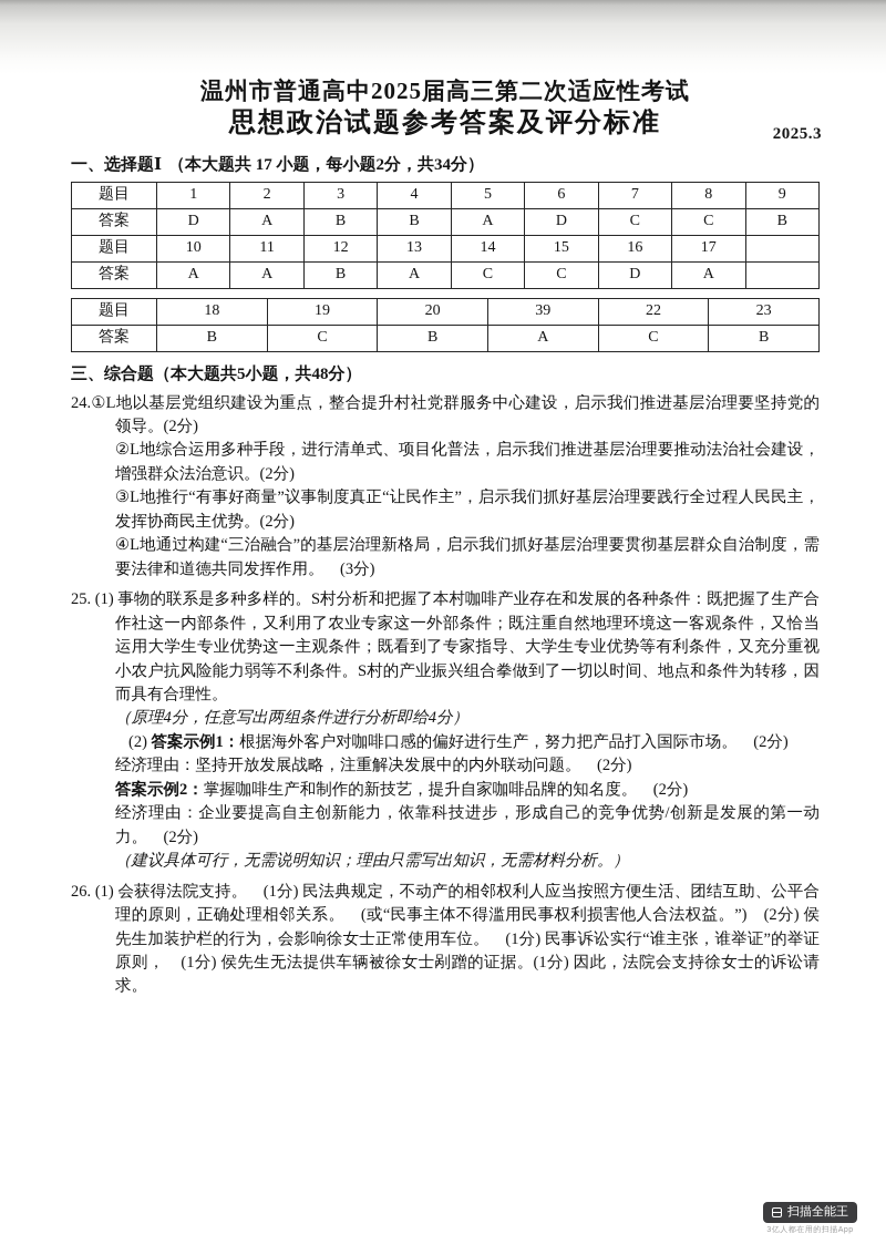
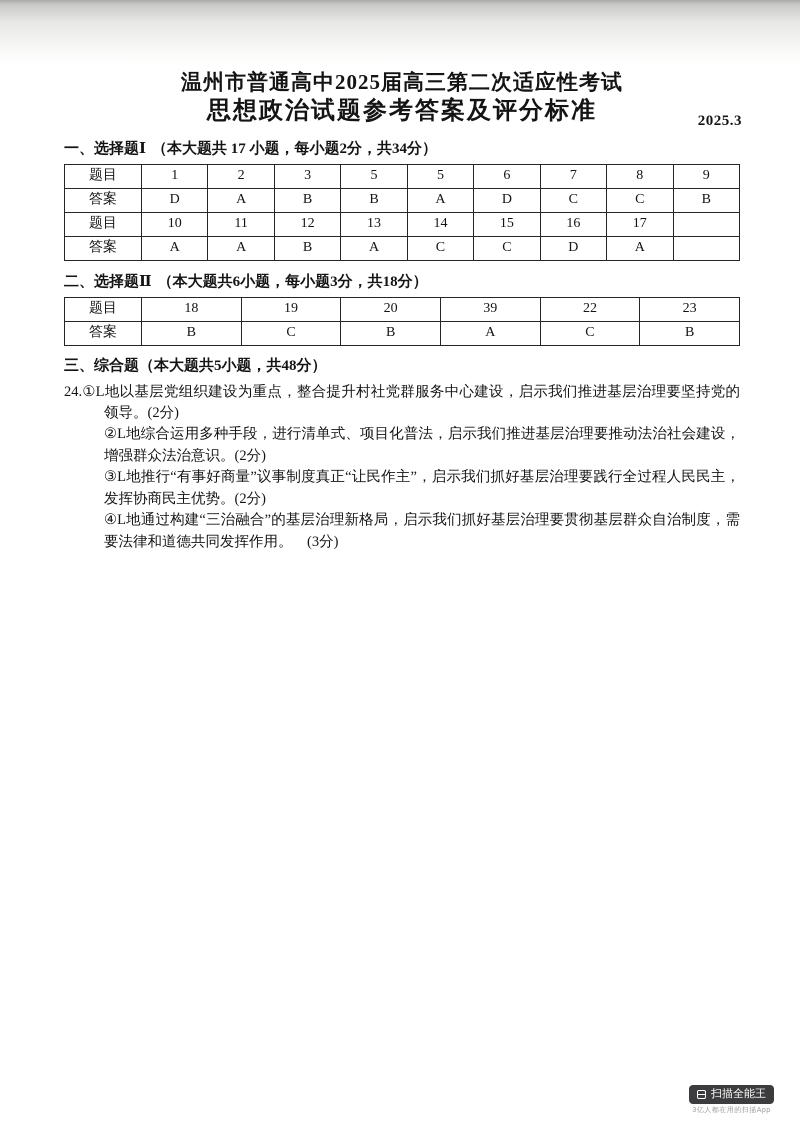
  温州市普通高中2025届高三第二次适应性考试
  思想政治试题参考答案及评分标准
  2025.3
  一、选择题Ⅰ （本大题共 17 小题，每小题2分，共34分）
- 题目	1	2	3	4	5	6	7	8	9
+ 题目	1	2	3	5	5	6	7	8	9
  答案	D	A	B	B	A	D	C	C	B
  题目	10	11	12	13	14	15	16	17
  答案	A	A	B	A	C	C	D	A
+ 二、选择题Ⅱ （本大题共6小题，每小题3分，共18分）
  题目	18	19	20	39	22	23
  答案	B	C	B	A	C	B
  三、综合题（本大题共5小题，共48分）
  24.①L地以基层党组织建设为重点，整合提升村社党群服务中心建设，启示我们推进基层治理要坚持党的领导。(2分)
  ②L地综合运用多种手段，进行清单式、项目化普法，启示我们推进基层治理要推动法治社会建设，增强群众法治意识。(2分)
  ③L地推行“有事好商量”议事制度真正“让民作主”，启示我们抓好基层治理要践行全过程人民民主，发挥协商民主优势。(2分)
  ④L地通过构建“三治融合”的基层治理新格局，启示我们抓好基层治理要贯彻基层群众自治制度，需要法律和道德共同发挥作用。 (3分)
- 25. (1) 事物的联系是多种多样的。S村分析和把握了本村咖啡产业存在和发展的各种条件：既把握了生产合作社这一内部条件，又利用了农业专家这一外部条件；既注重自然地理环境这一客观条件，又恰当运用大学生专业优势这一主观条件；既看到了专家指导、大学生专业优势等有利条件，又充分重视小农户抗风险能力弱等不利条件。S村的产业振兴组合拳做到了一切以时间、地点和条件为转移，因而具有合理性。
- （原理4分，任意写出两组条件进行分析即给4分）
- (2) 答案示例1：根据海外客户对咖啡口感的偏好进行生产，努力把产品打入国际市场。 (2分)
- 经济理由：坚持开放发展战略，注重解决发展中的内外联动问题。 (2分)
- 答案示例2：掌握咖啡生产和制作的新技艺，提升自家咖啡品牌的知名度。 (2分)
- 经济理由：企业要提高自主创新能力，依靠科技进步，形成自己的竞争优势/创新是发展的第一动力。 (2分)
- （建议具体可行，无需说明知识；理由只需写出知识，无需材料分析。）
- 26. (1) 会获得法院支持。 (1分) 民法典规定，不动产的相邻权利人应当按照方便生活、团结互助、公平合理的原则，正确处理相邻关系。 (或“民事主体不得滥用民事权利损害他人合法权益。”) (2分) 侯先生加装护栏的行为，会影响徐女士正常使用车位。 (1分) 民事诉讼实行“谁主张，谁举证”的举证原则， (1分) 侯先生无法提供车辆被徐女士剐蹭的证据。(1分) 因此，法院会支持徐女士的诉讼请求。
  扫描全能王
